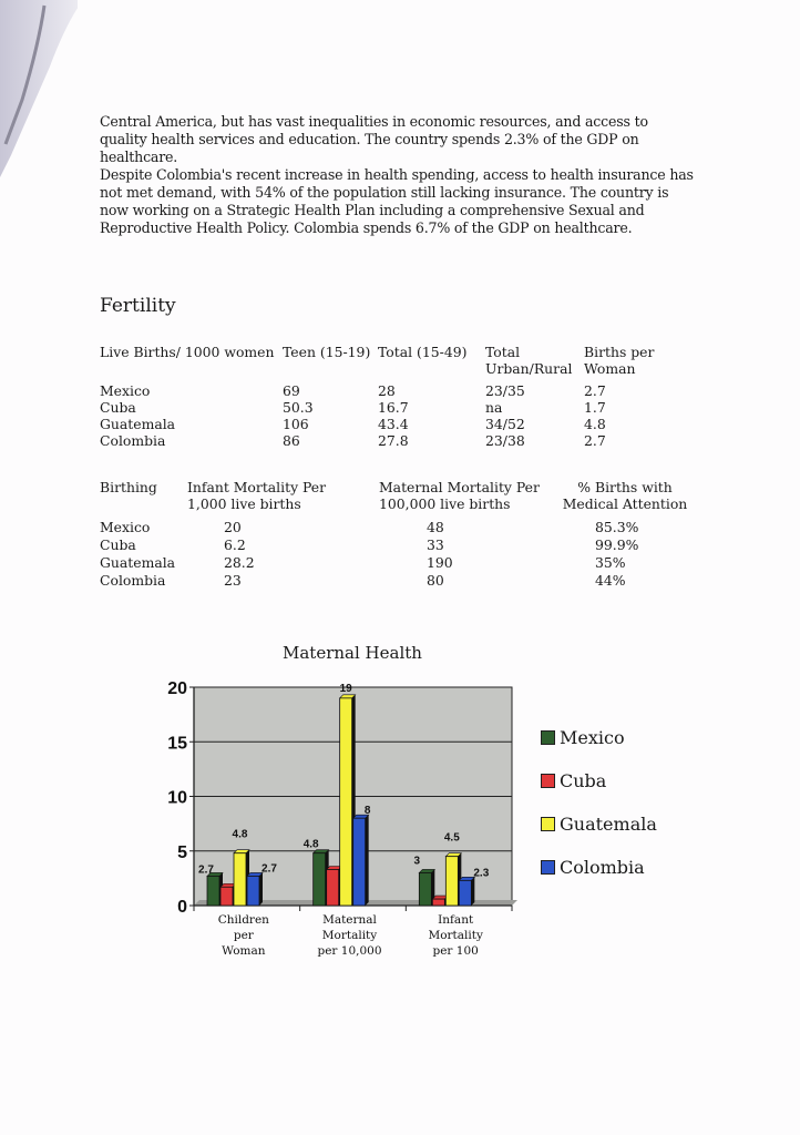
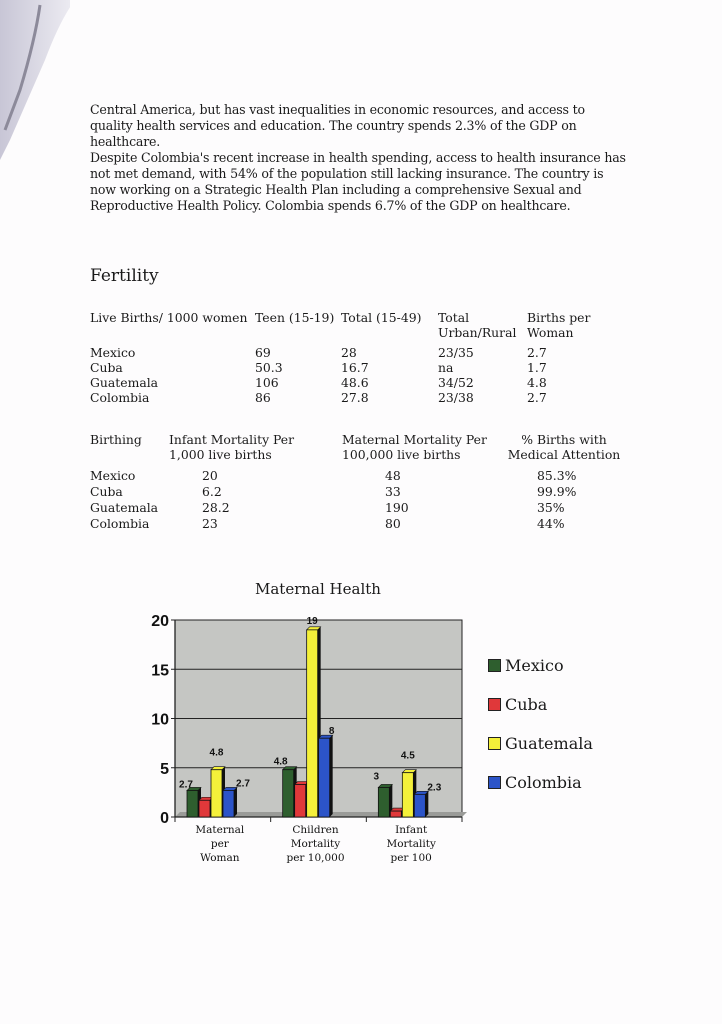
  Central America, but has vast inequalities in economic resources, and access to quality health services and education. The country spends 2.3% of the GDP on healthcare.
  Despite Colombia's recent increase in health spending, access to health insurance has not met demand, with 54% of the population still lacking insurance. The country is now working on a Strategic Health Plan including a comprehensive Sexual and Reproductive Health Policy. Colombia spends 6.7% of the GDP on healthcare.
  Fertility
  Live Births/ 1000 women
  Teen (15-19)
  Total (15-49)
  Total Urban/Rural
  Births per Woman
  Mexico
  69
  28
  23/35
  2.7
  Cuba
  50.3
  16.7
  na
  1.7
  Guatemala
  106
- 43.4
+ 48.6
  34/52
  4.8
  Colombia
  86
  27.8
  23/38
  2.7
  Birthing
  Infant Mortality Per 1,000 live births
  Maternal Mortality Per 100,000 live births
  % Births with Medical Attention
  Mexico
  20
  48
  85.3%
  Cuba
  6.2
  33
  99.9%
  Guatemala
  28.2
  190
  35%
  Colombia
  23
  80
  44%
  Maternal Health
  0
  5
  10
  15
  20
  2.7
  4.8
  2.7
- Children
+ Maternal
  per
  Woman
  4.8
  19
  8
- Maternal
+ Children
  Mortality
  per 10,000
  3
  4.5
  2.3
  Infant
  Mortality
  per 100
  Mexico
  Cuba
  Guatemala
  Colombia
